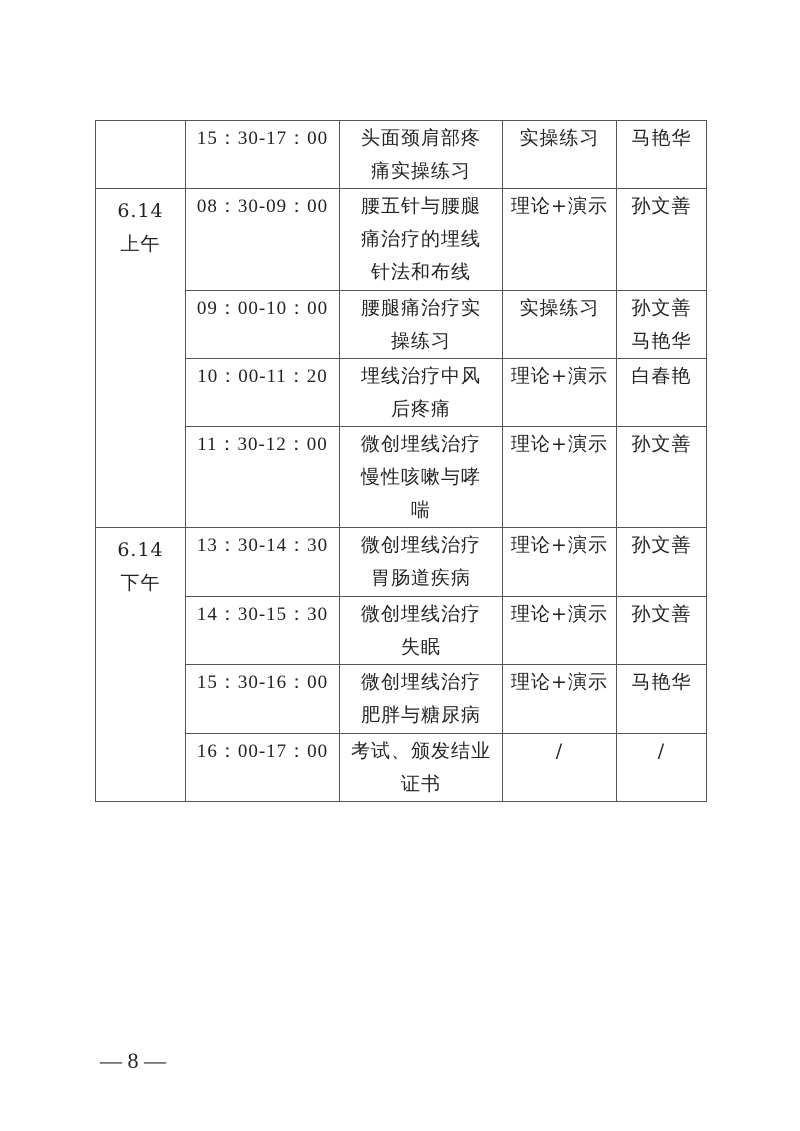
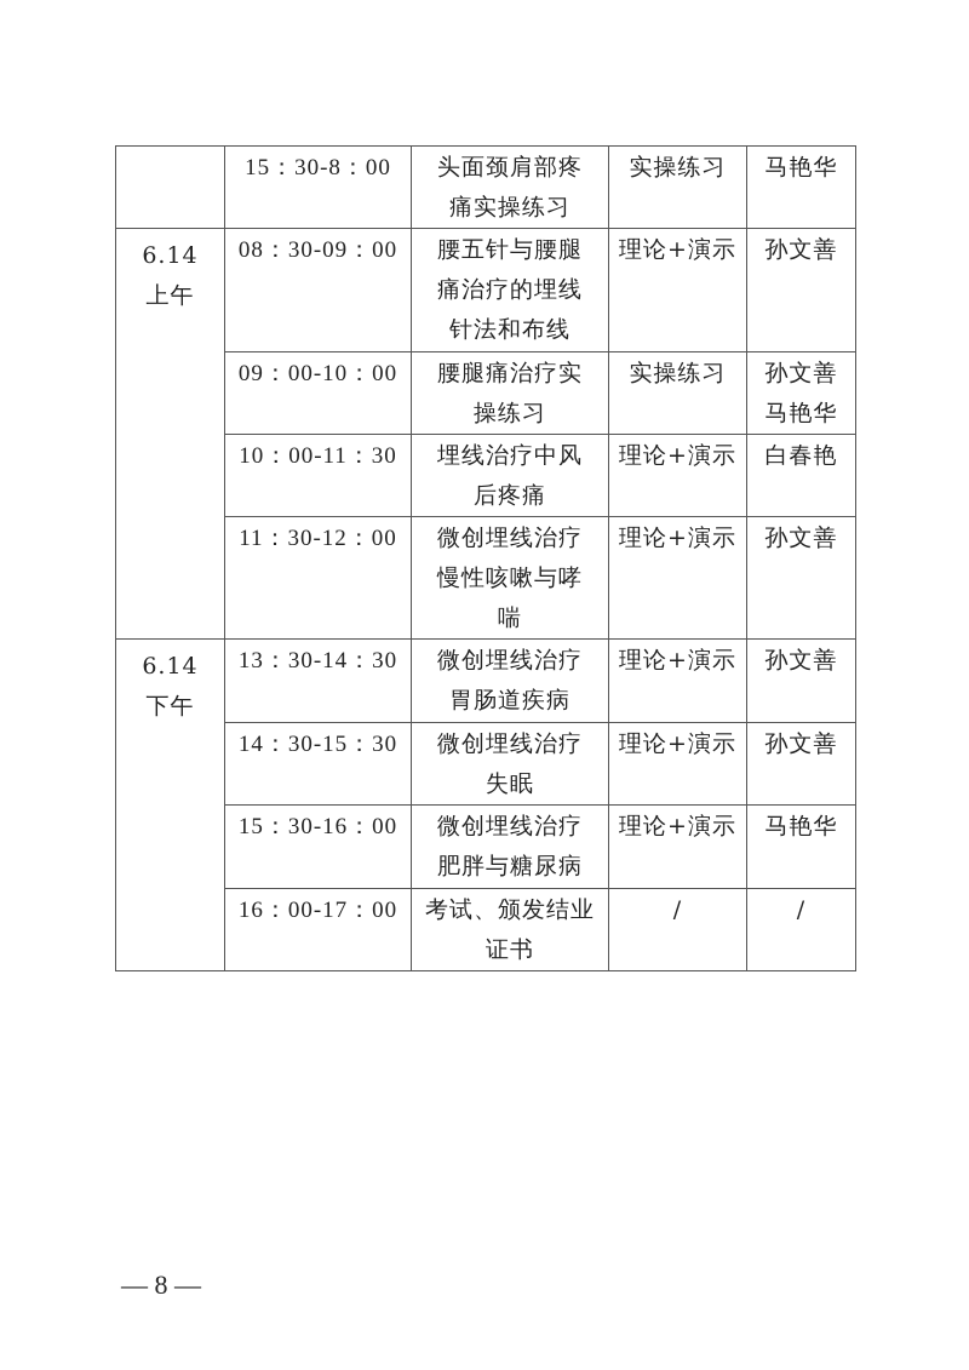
- 	15：30-17：00	头面颈肩部疼 痛实操练习	实操练习	马艳华
+ 	15：30-8：00	头面颈肩部疼 痛实操练习	实操练习	马艳华
  6.14 上午	08：30-09：00	腰五针与腰腿 痛治疗的埋线 针法和布线	理论+演示	孙文善
  09：00-10：00	腰腿痛治疗实 操练习	实操练习	孙文善 马艳华
- 10：00-11：20	埋线治疗中风 后疼痛	理论+演示	白春艳
+ 10：00-11：30	埋线治疗中风 后疼痛	理论+演示	白春艳
  11：30-12：00	微创埋线治疗 慢性咳嗽与哮 喘	理论+演示	孙文善
  6.14 下午	13：30-14：30	微创埋线治疗 胃肠道疾病	理论+演示	孙文善
  14：30-15：30	微创埋线治疗 失眠	理论+演示	孙文善
  15：30-16：00	微创埋线治疗 肥胖与糖尿病	理论+演示	马艳华
  16：00-17：00	考试、颁发结业 证书	/	/
  — 8 —
